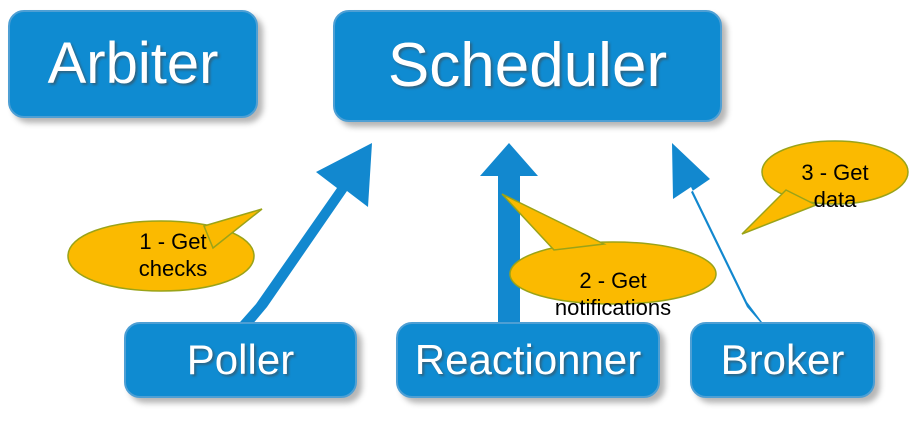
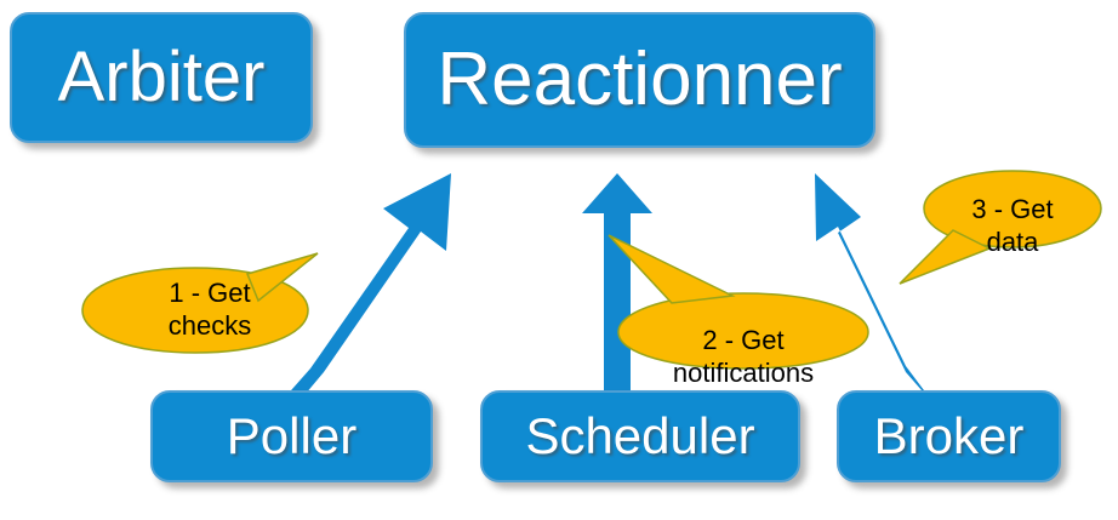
  Arbiter
- Scheduler
+ Reactionner
  Poller
- Reactionner
+ Scheduler
  Broker
  1 - Get
  checks
  2 - Get
  notifications
  3 - Get
  data
